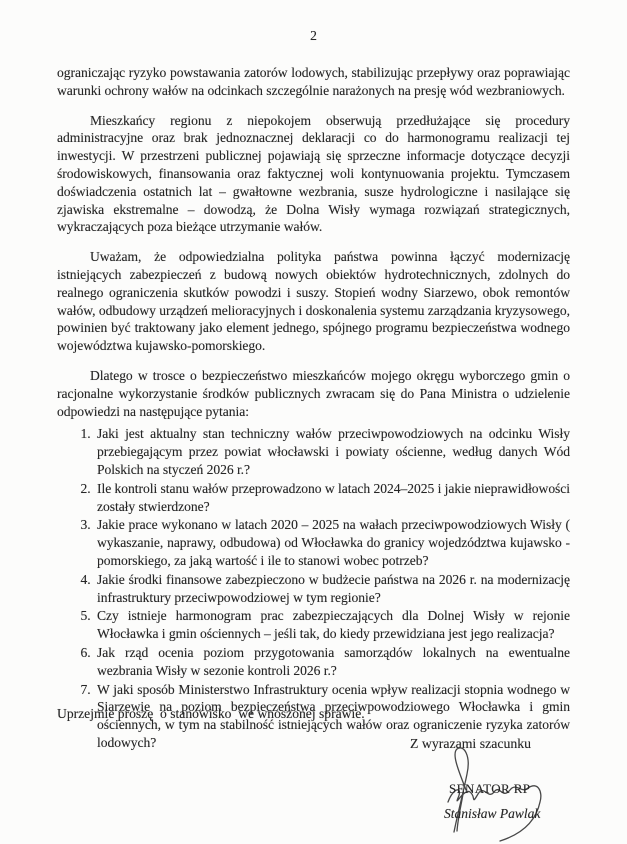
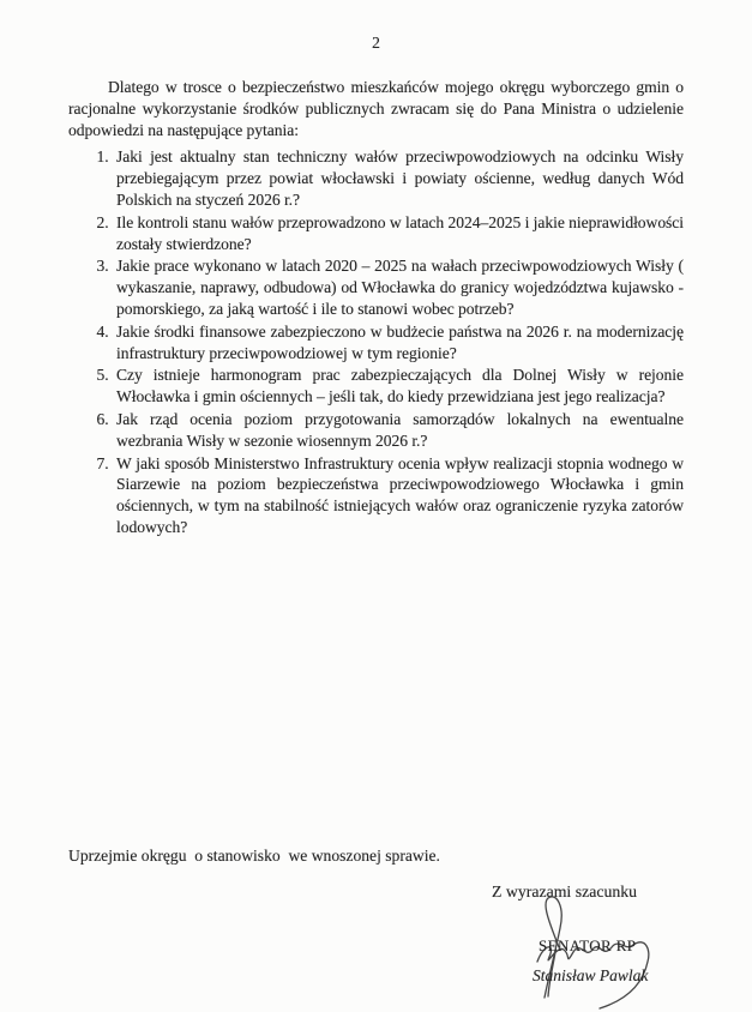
  2
- ograniczając ryzyko powstawania zatorów lodowych, stabilizując przepływy oraz poprawiając warunki ochrony wałów na odcinkach szczególnie narażonych na presję wód wezbraniowych.
- Mieszkańcy regionu z niepokojem obserwują przedłużające się procedury administracyjne oraz brak jednoznacznej deklaracji co do harmonogramu realizacji tej inwestycji. W przestrzeni publicznej pojawiają się sprzeczne informacje dotyczące decyzji środowiskowych, finansowania oraz faktycznej woli kontynuowania projektu. Tymczasem doświadczenia ostatnich lat – gwałtowne wezbrania, susze hydrologiczne i nasilające się zjawiska ekstremalne – dowodzą, że Dolna Wisły wymaga rozwiązań strategicznych, wykraczających poza bieżące utrzymanie wałów.
- Uważam, że odpowiedzialna polityka państwa powinna łączyć modernizację istniejących zabezpieczeń z budową nowych obiektów hydrotechnicznych, zdolnych do realnego ograniczenia skutków powodzi i suszy. Stopień wodny Siarzewo, obok remontów wałów, odbudowy urządzeń melioracyjnych i doskonalenia systemu zarządzania kryzysowego, powinien być traktowany jako element jednego, spójnego programu bezpieczeństwa wodnego województwa kujawsko-pomorskiego.
  Dlatego w trosce o bezpieczeństwo mieszkańców mojego okręgu wyborczego gmin o racjonalne wykorzystanie środków publicznych zwracam się do Pana Ministra o udzielenie odpowiedzi na następujące pytania:
  Jaki jest aktualny stan techniczny wałów przeciwpowodziowych na odcinku Wisły przebiegającym przez powiat włocławski i powiaty ościenne, według danych Wód Polskich na styczeń 2026 r.?
  Ile kontroli stanu wałów przeprowadzono w latach 2024–2025 i jakie nieprawidłowości zostały stwierdzone?
  Jakie prace wykonano w latach 2020 – 2025 na wałach przeciwpowodziowych Wisły ( wykaszanie, naprawy, odbudowa) od Włocławka do granicy wojedzództwa kujawsko - pomorskiego, za jaką wartość i ile to stanowi wobec potrzeb?
  Jakie środki finansowe zabezpieczono w budżecie państwa na 2026 r. na modernizację infrastruktury przeciwpowodziowej w tym regionie?
  Czy istnieje harmonogram prac zabezpieczających dla Dolnej Wisły w rejonie Włocławka i gmin ościennych – jeśli tak, do kiedy przewidziana jest jego realizacja?
- Jak rząd ocenia poziom przygotowania samorządów lokalnych na ewentualne wezbrania Wisły w sezonie kontroli 2026 r.?
+ Jak rząd ocenia poziom przygotowania samorządów lokalnych na ewentualne wezbrania Wisły w sezonie wiosennym 2026 r.?
  W jaki sposób Ministerstwo Infrastruktury ocenia wpływ realizacji stopnia wodnego w Siarzewie na poziom bezpieczeństwa przeciwpowodziowego Włocławka i gmin ościennych, w tym na stabilność istniejących wałów oraz ograniczenie ryzyka zatorów lodowych?
- Uprzejmie proszę o stanowisko we wnoszonej sprawie.
+ Uprzejmie okręgu o stanowisko we wnoszonej sprawie.
  Z wyrazami szacunku
  SENATOR RP
  Stanisław Pawlak
